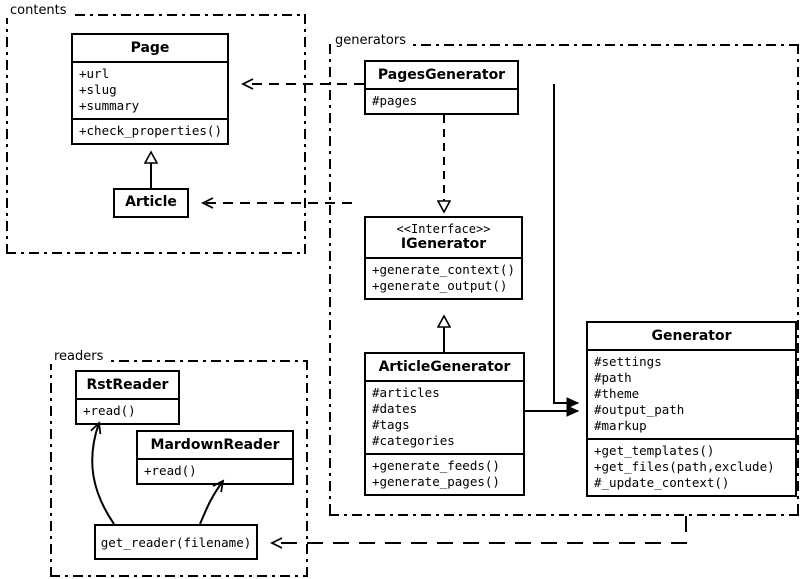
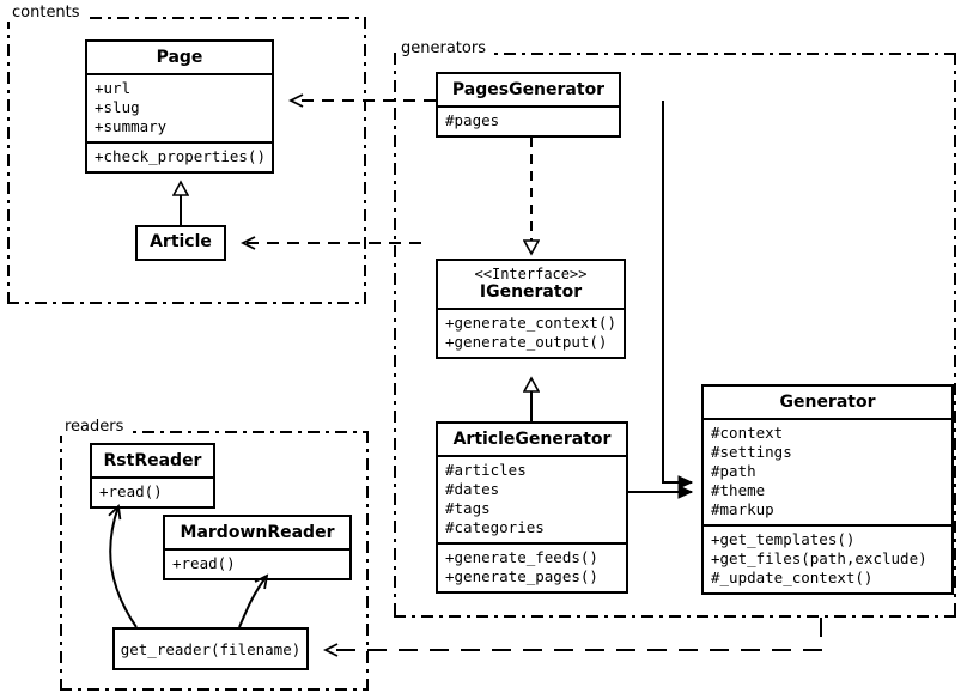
  contents
  generators
  readers
  Page
  +url
  +slug
  +summary
  +check_properties()
  Article
  PagesGenerator
  #pages
  <<Interface>>
  IGenerator
  +generate_context()
  +generate_output()
  ArticleGenerator
  #articles
  #dates
  #tags
  #categories
  +generate_feeds()
  +generate_pages()
  Generator
+ #context
  #settings
  #path
  #theme
- #output_path
  #markup
  +get_templates()
  +get_files(path,exclude)
  #_update_context()
  RstReader
  +read()
  MardownReader
  +read()
  get_reader(filename)
